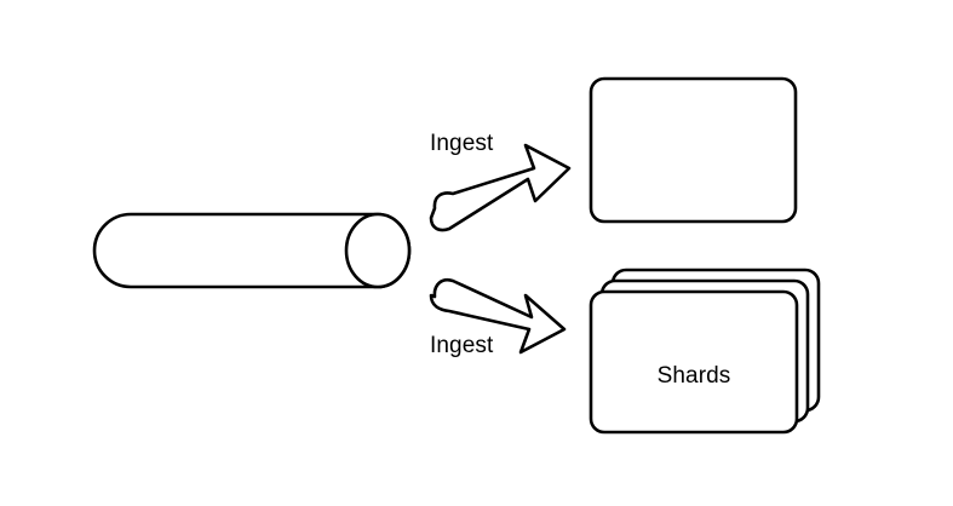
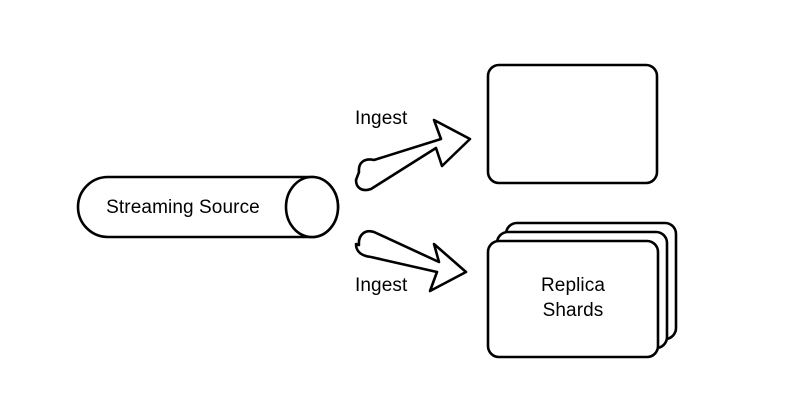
+ Streaming Source
+ Replica
  Shards
  Ingest
  Ingest
